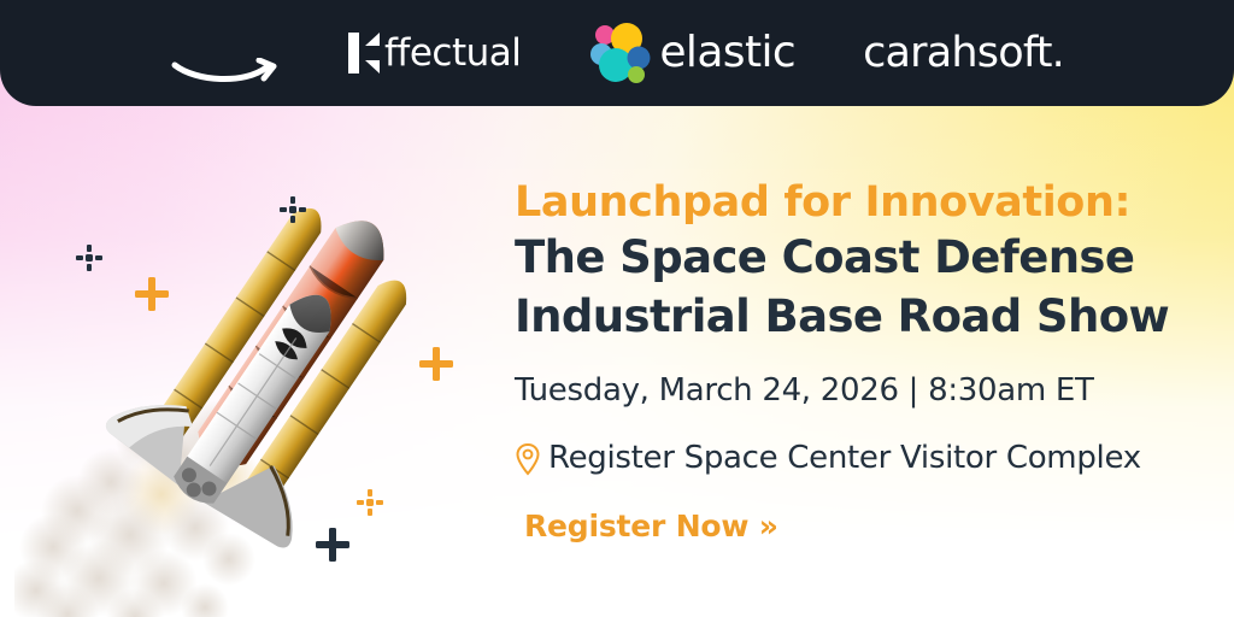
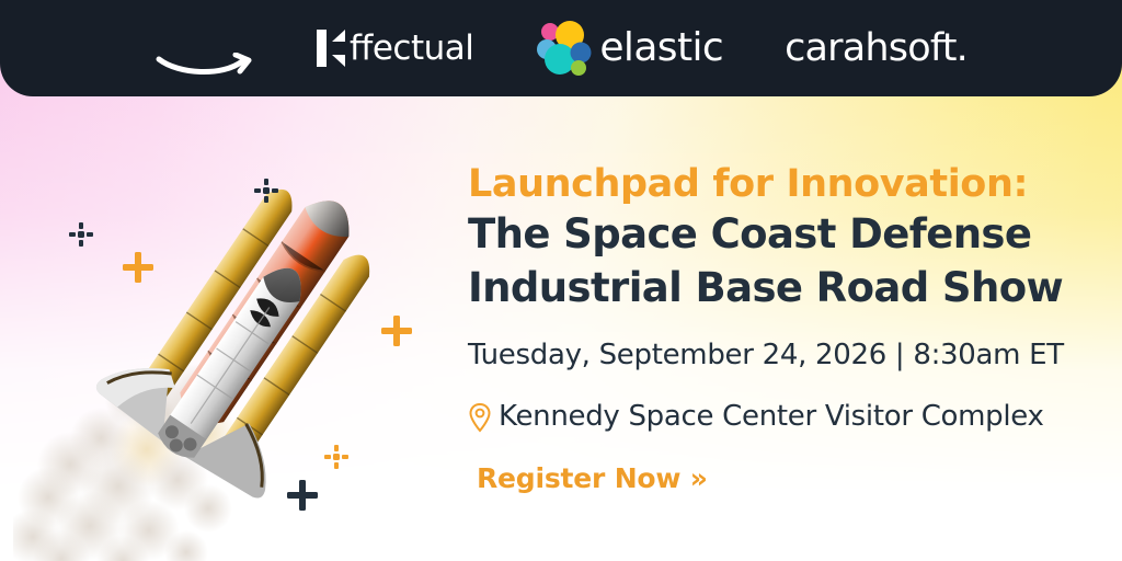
  ffectual
  elastic
  carahsoft.
  Launchpad for Innovation:
  The Space Coast Defense
  Industrial Base Road Show
- Tuesday, March 24, 2026 | 8:30am ET
+ Tuesday, September 24, 2026 | 8:30am ET
- Register Space Center Visitor Complex
+ Kennedy Space Center Visitor Complex
  Register Now »
